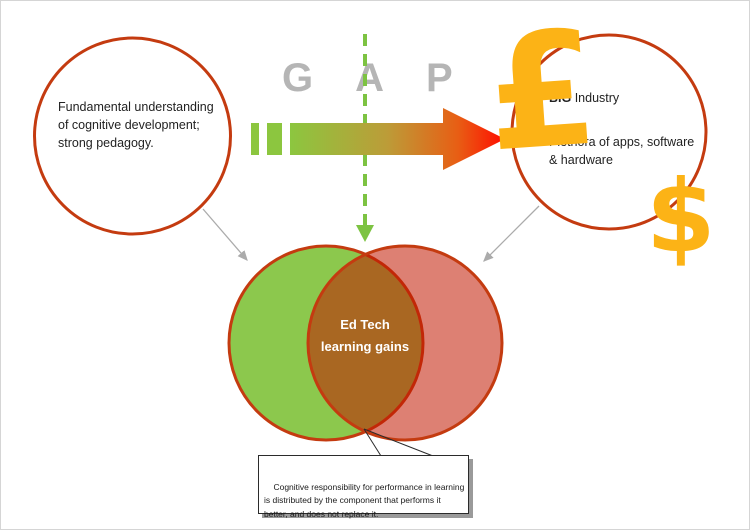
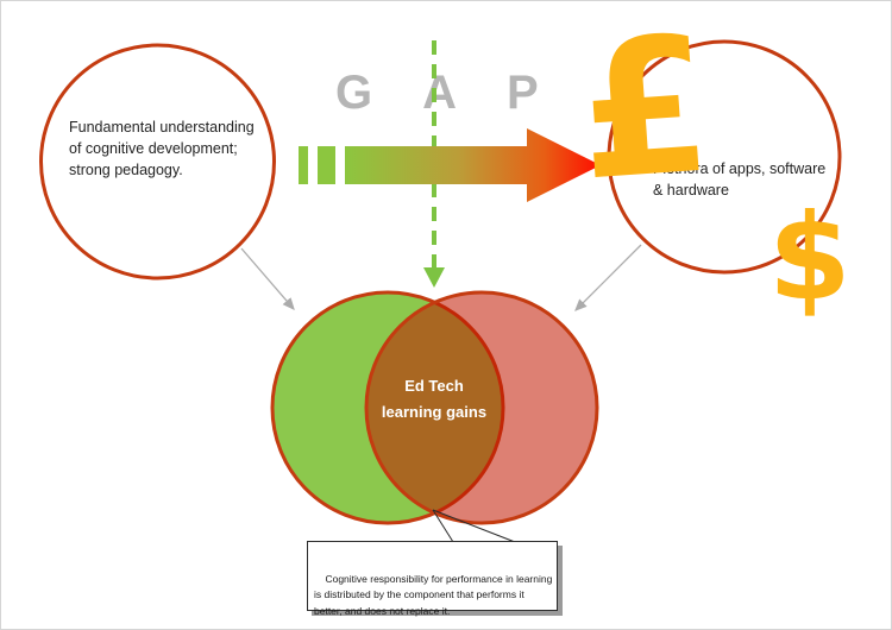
  GAP
  Fundamental understanding
  of cognitive development;
  strong pedagogy.
- BIG Industry
  Plethora of apps, software
  & hardware
  $
  Ed Tech
  learning gains
  Cognitive responsibility for performance in learning
  is distributed by the component that performs it
  better, and does not replace it.
